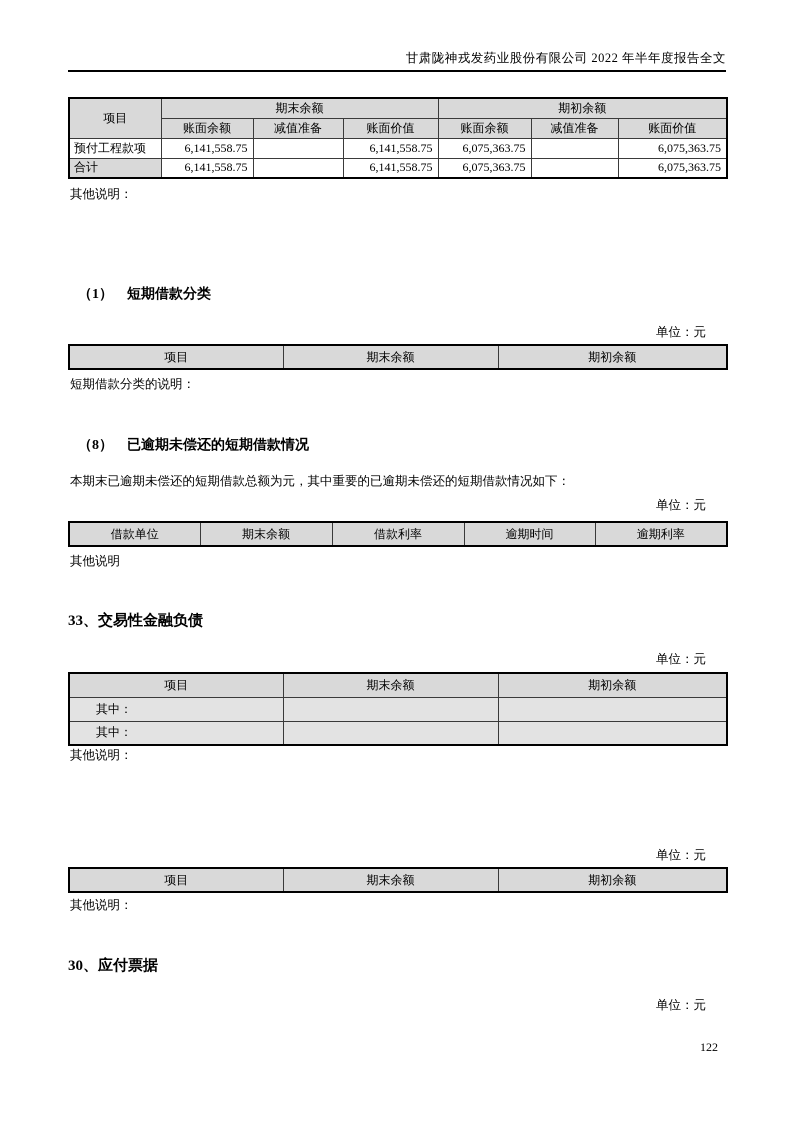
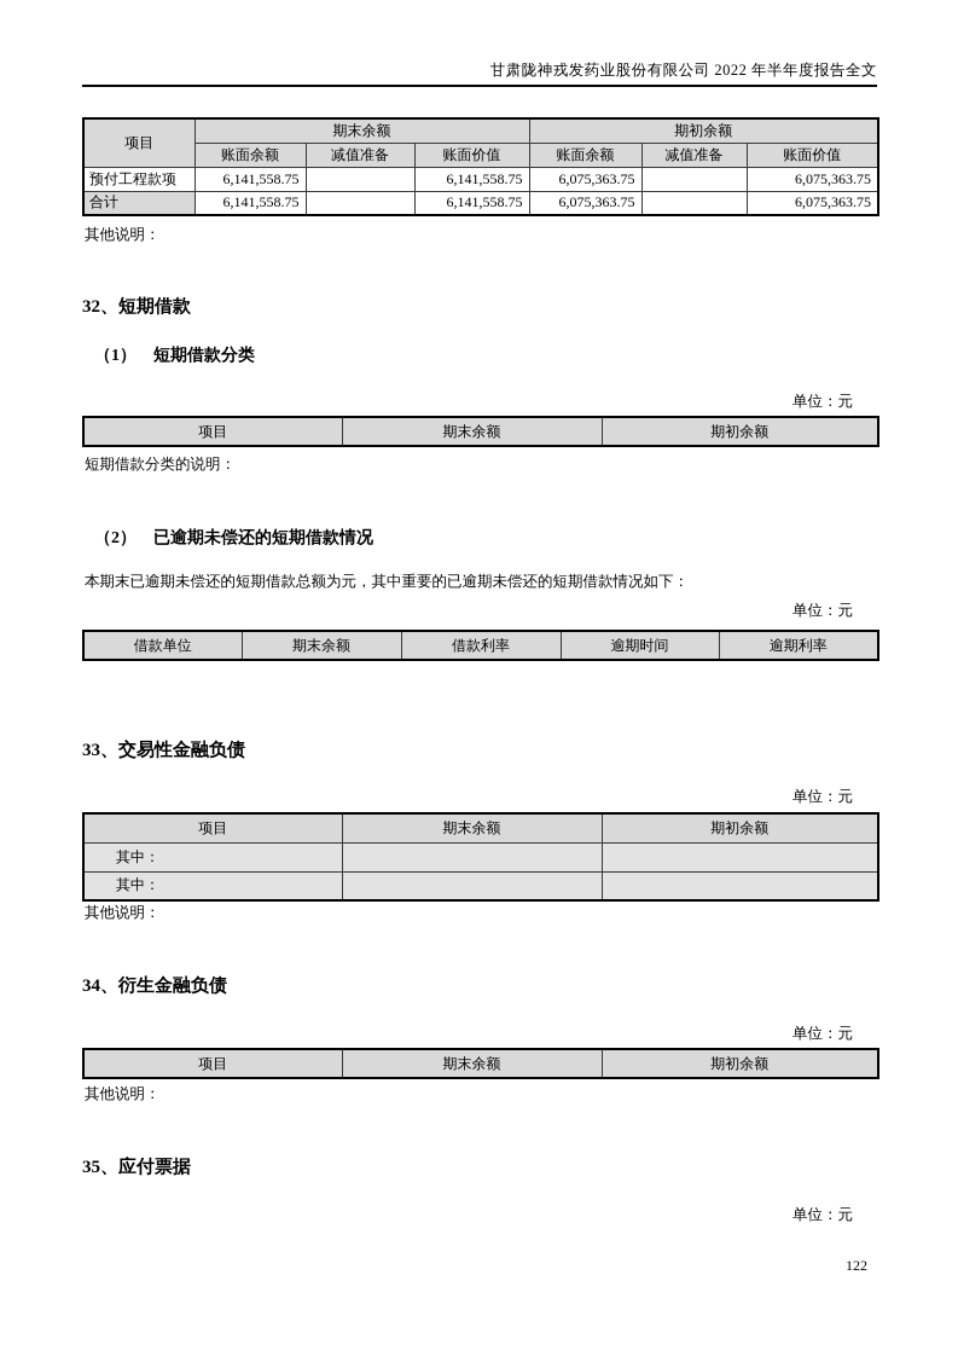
  甘肃陇神戎发药业股份有限公司 2022 年半年度报告全文
  项目	期末余额	期初余额
  账面余额	减值准备	账面价值	账面余额	减值准备	账面价值
  预付工程款项	6,141,558.75		6,141,558.75	6,075,363.75		6,075,363.75
  合计	6,141,558.75		6,141,558.75	6,075,363.75		6,075,363.75
  其他说明：
+ 32、短期借款
  （1） 短期借款分类
  单位：元
  项目	期末余额	期初余额
  短期借款分类的说明：
- （8） 已逾期未偿还的短期借款情况
+ （2） 已逾期未偿还的短期借款情况
  本期末已逾期未偿还的短期借款总额为元，其中重要的已逾期未偿还的短期借款情况如下：
  单位：元
  借款单位	期末余额	借款利率	逾期时间	逾期利率
- 其他说明
  33、交易性金融负债
  单位：元
  项目	期末余额	期初余额
  其中：
  其中：
  其他说明：
+ 34、衍生金融负债
  单位：元
  项目	期末余额	期初余额
  其他说明：
- 30、应付票据
+ 35、应付票据
  单位：元
  122
